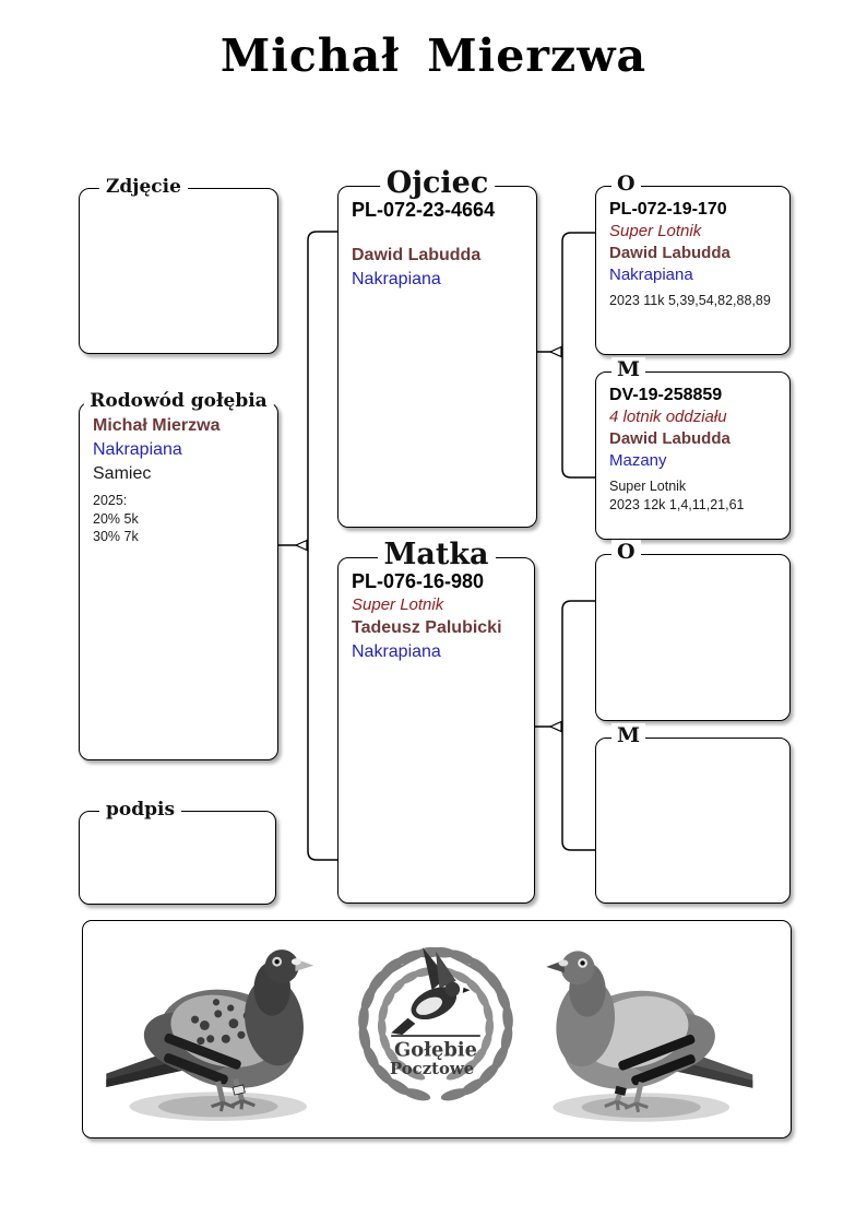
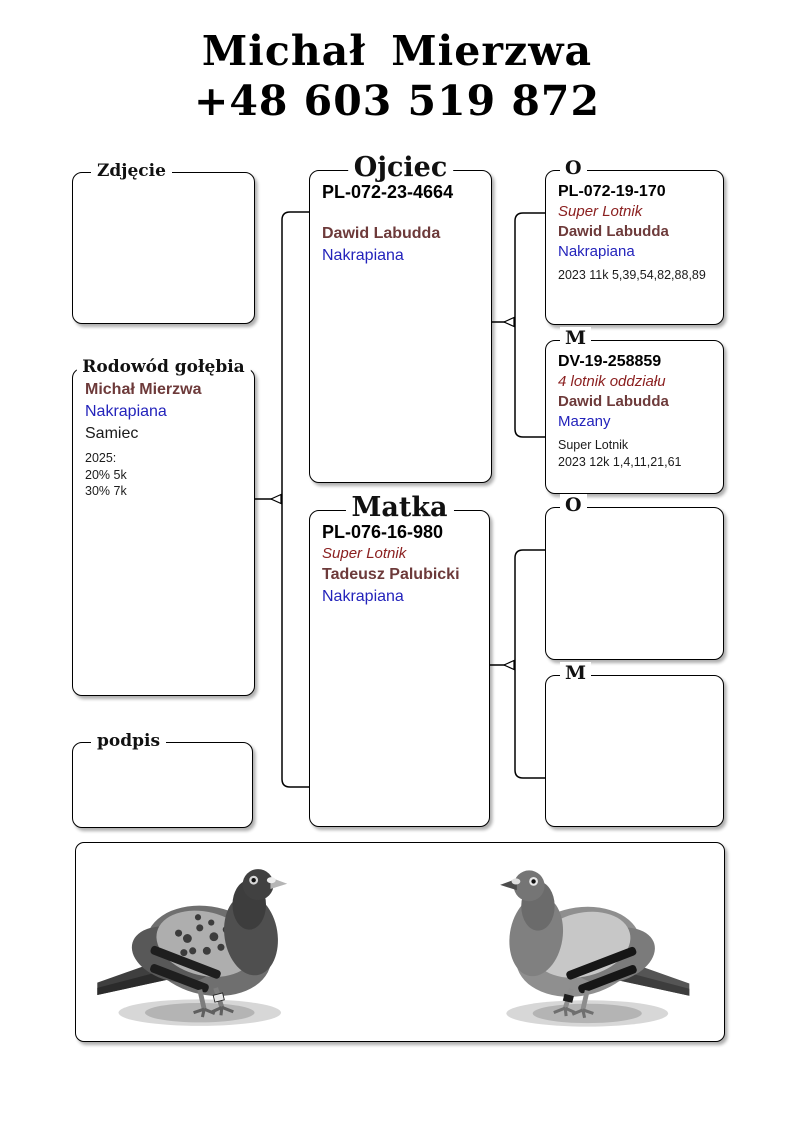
  Michał Mierzwa
+ +48 603 519 872
  Zdjęcie
  Rodowód gołębia
  Michał Mierzwa
  Nakrapiana
  Samiec
  2025:
  20% 5k
  30% 7k
  podpis
  Ojciec
  PL-072-23-4664
  Dawid Labudda
  Nakrapiana
  Matka
  PL-076-16-980
  Super Lotnik
  Tadeusz Palubicki
  Nakrapiana
  O
  PL-072-19-170
  Super Lotnik
  Dawid Labudda
  Nakrapiana
  2023 11k 5,39,54,82,88,89
  M
  DV-19-258859
  4 lotnik oddziału
  Dawid Labudda
  Mazany
  Super Lotnik
  2023 12k 1,4,11,21,61
  O
  M
- Gołębie
- Pocztowe
